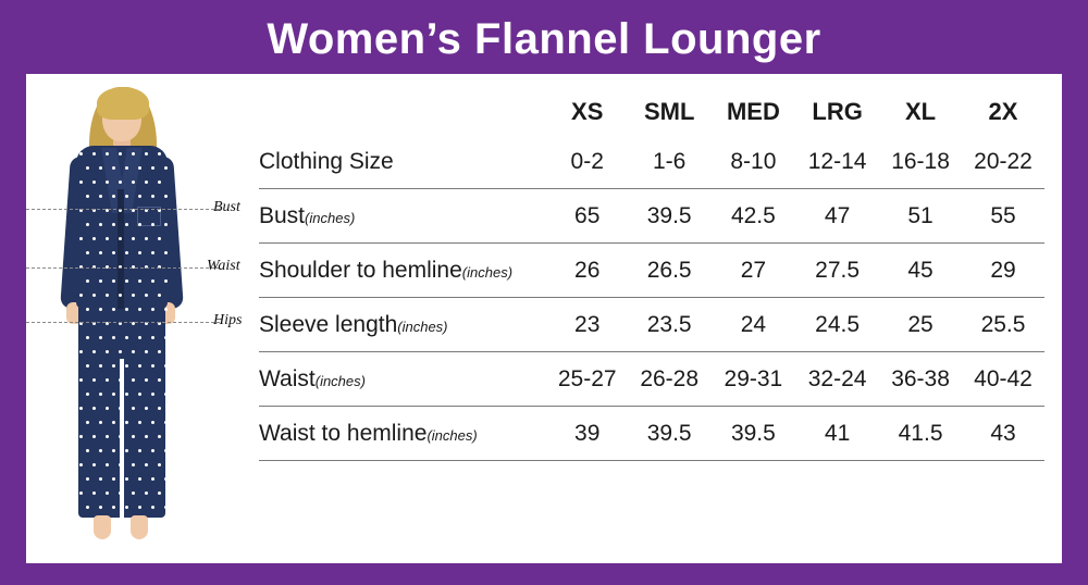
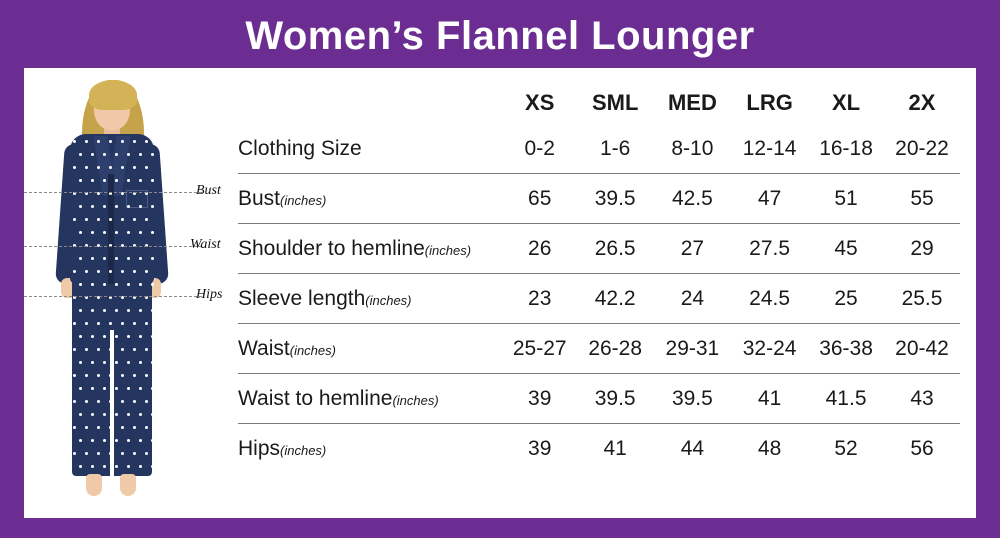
  Women’s Flannel Lounger
  Bust
  Waist
  Hips
  	XS	SML	MED	LRG	XL	2X
  Clothing Size	0-2	1-6	8-10	12-14	16-18	20-22
  Bust(inches)	65	39.5	42.5	47	51	55
  Shoulder to hemline(inches)	26	26.5	27	27.5	45	29
- Sleeve length(inches)	23	23.5	24	24.5	25	25.5
+ Sleeve length(inches)	23	42.2	24	24.5	25	25.5
- Waist(inches)	25-27	26-28	29-31	32-24	36-38	40-42
+ Waist(inches)	25-27	26-28	29-31	32-24	36-38	20-42
  Waist to hemline(inches)	39	39.5	39.5	41	41.5	43
+ Hips(inches)	39	41	44	48	52	56
